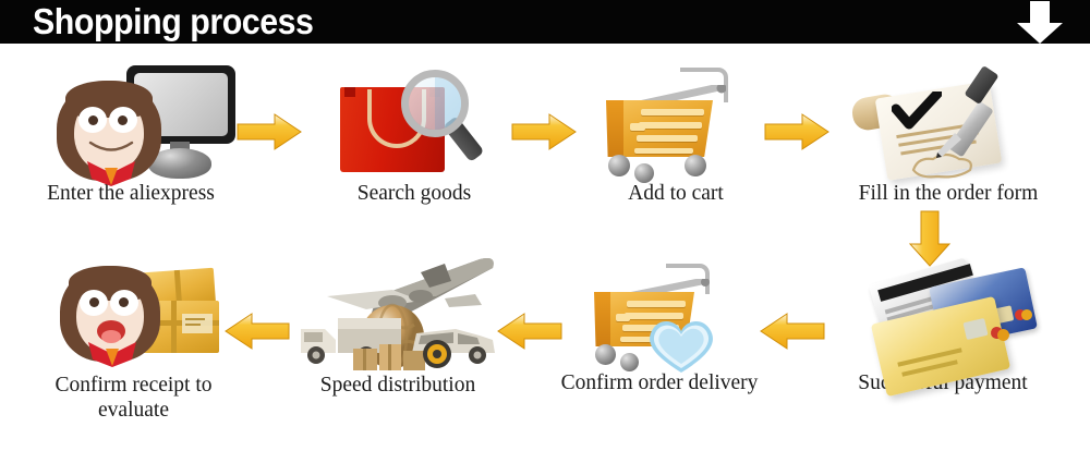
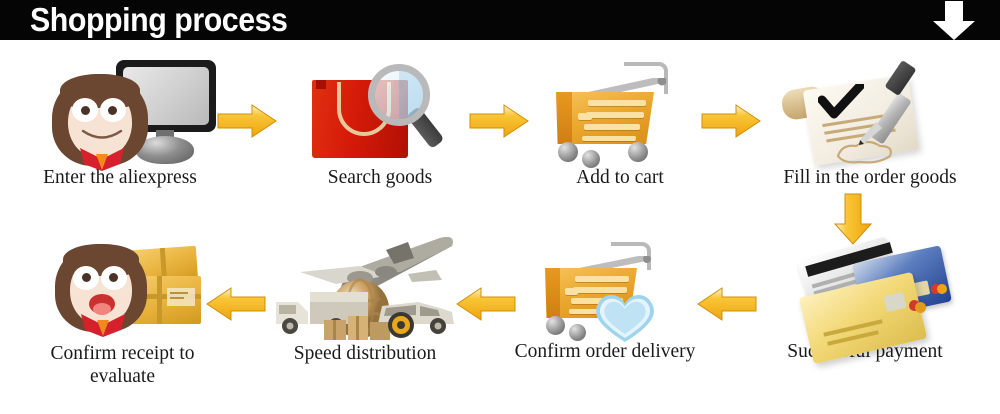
  Shopping process
  Enter the aliexpress
  Search goods
  Add to cart
- Fill in the order form
+ Fill in the order goods
  Confirm order delivery
  Speed distribution
  Confirm receipt to
  evaluate
